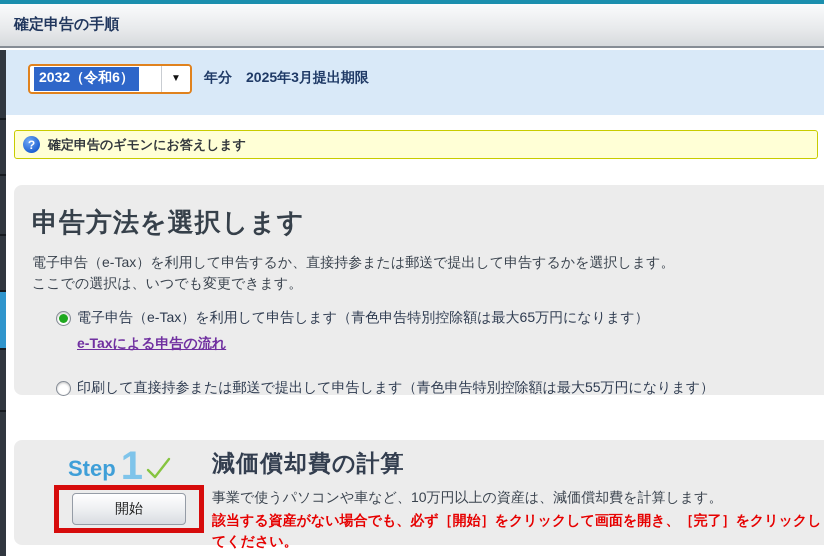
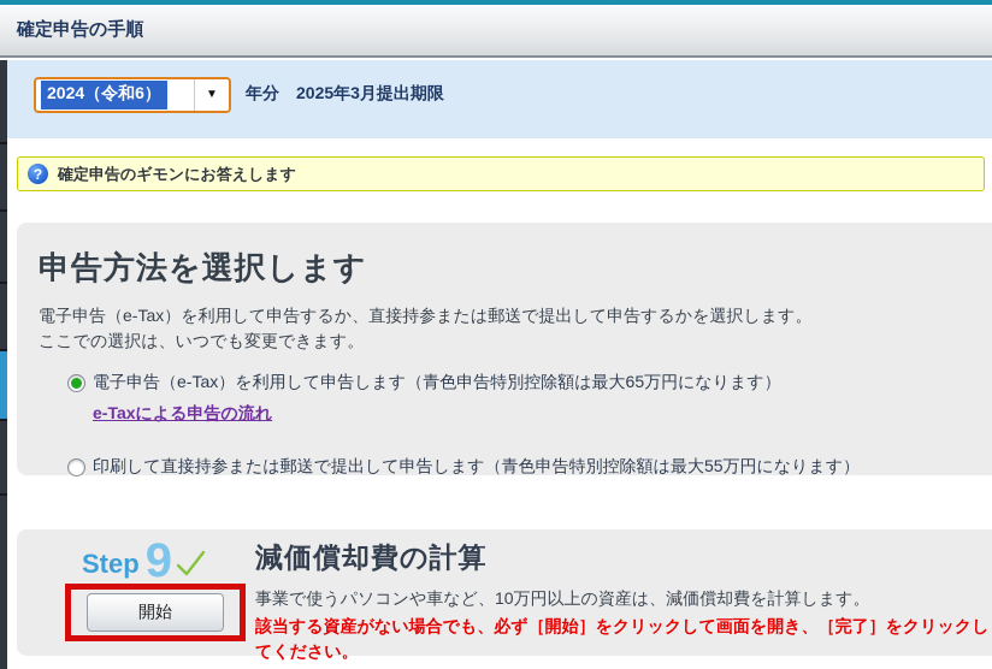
  確定申告の手順
- 2032（令和6）
+ 2024（令和6）
  ▼
  年分 2025年3月提出期限
  ?
  確定申告のギモンにお答えします
  申告方法を選択します
  電子申告（e-Tax）を利用して申告するか、直接持参または郵送で提出して申告するかを選択します。
  ここでの選択は、いつでも変更できます。
  電子申告（e-Tax）を利用して申告します（青色申告特別控除額は最大65万円になります）
  e-Taxによる申告の流れ
  印刷して直接持参または郵送で提出して申告します（青色申告特別控除額は最大55万円になります）
  Step
- 1
+ 9
  開始
  減価償却費の計算
  事業で使うパソコンや車など、10万円以上の資産は、減価償却費を計算します。
  該当する資産がない場合でも、必ず［開始］をクリックして画面を開き、［完了］をクリックしてください。
